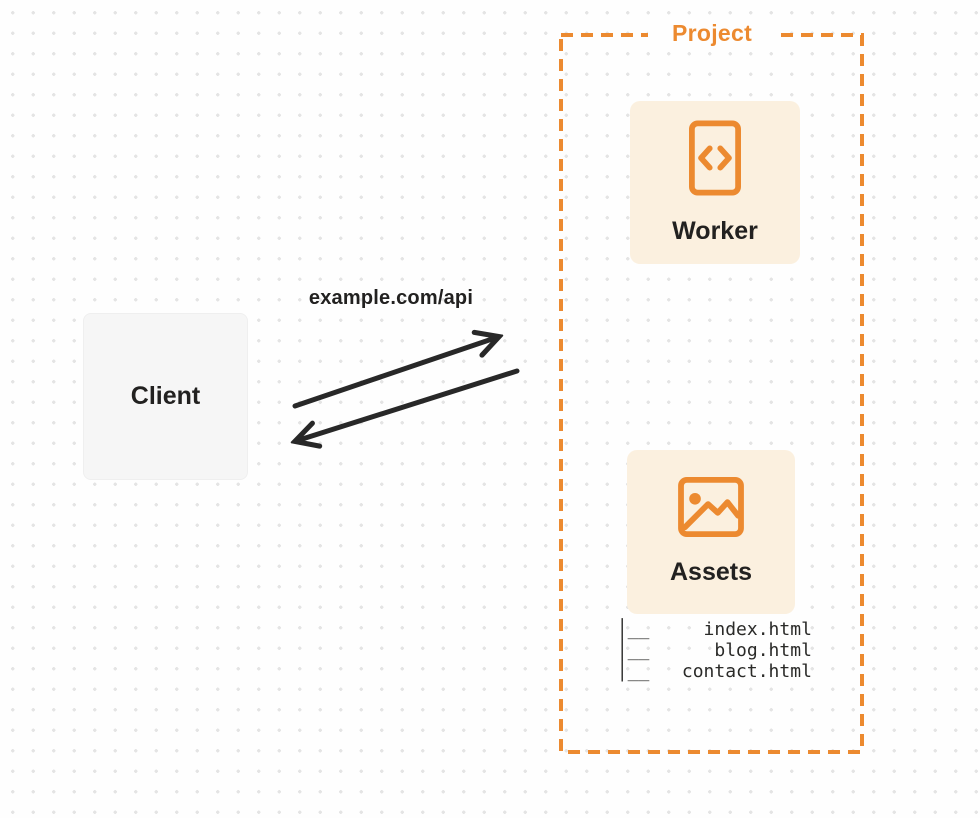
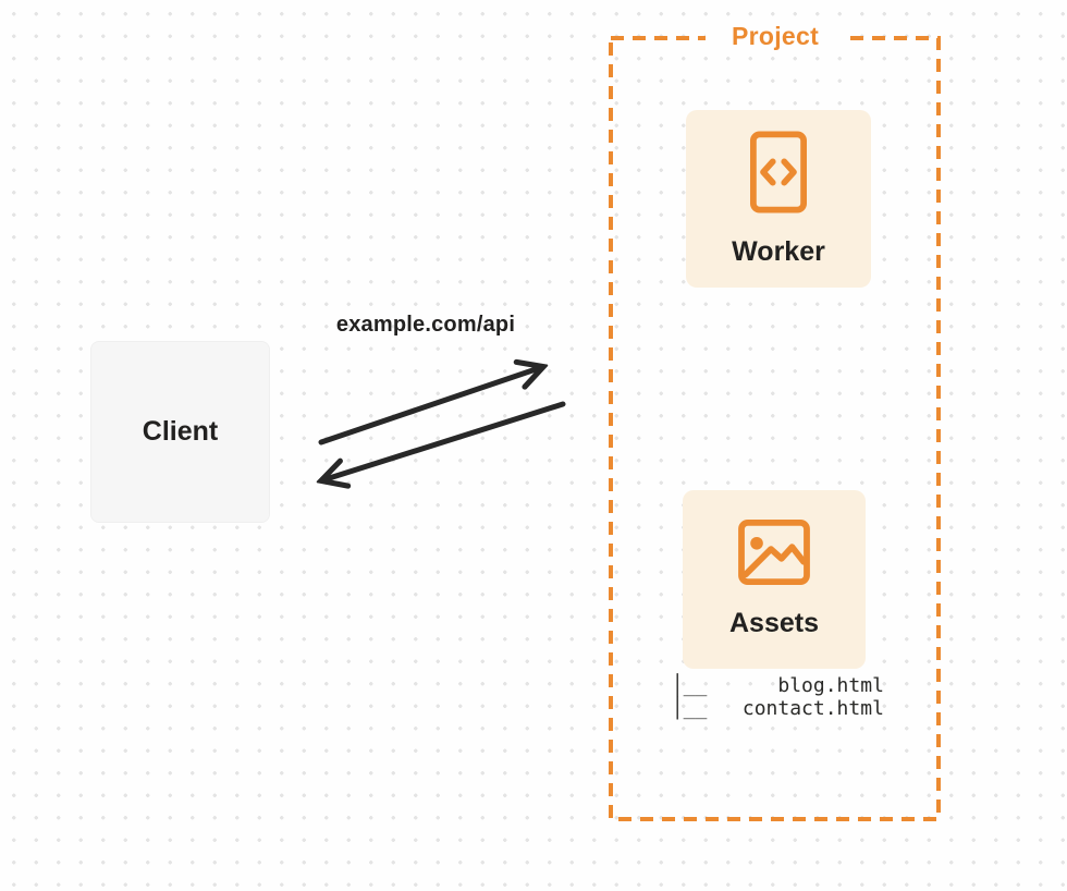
  Project
  Worker
  Assets
- │__ index.html
  │__ blog.html
  │__ contact.html
  Client
  example.com/api
